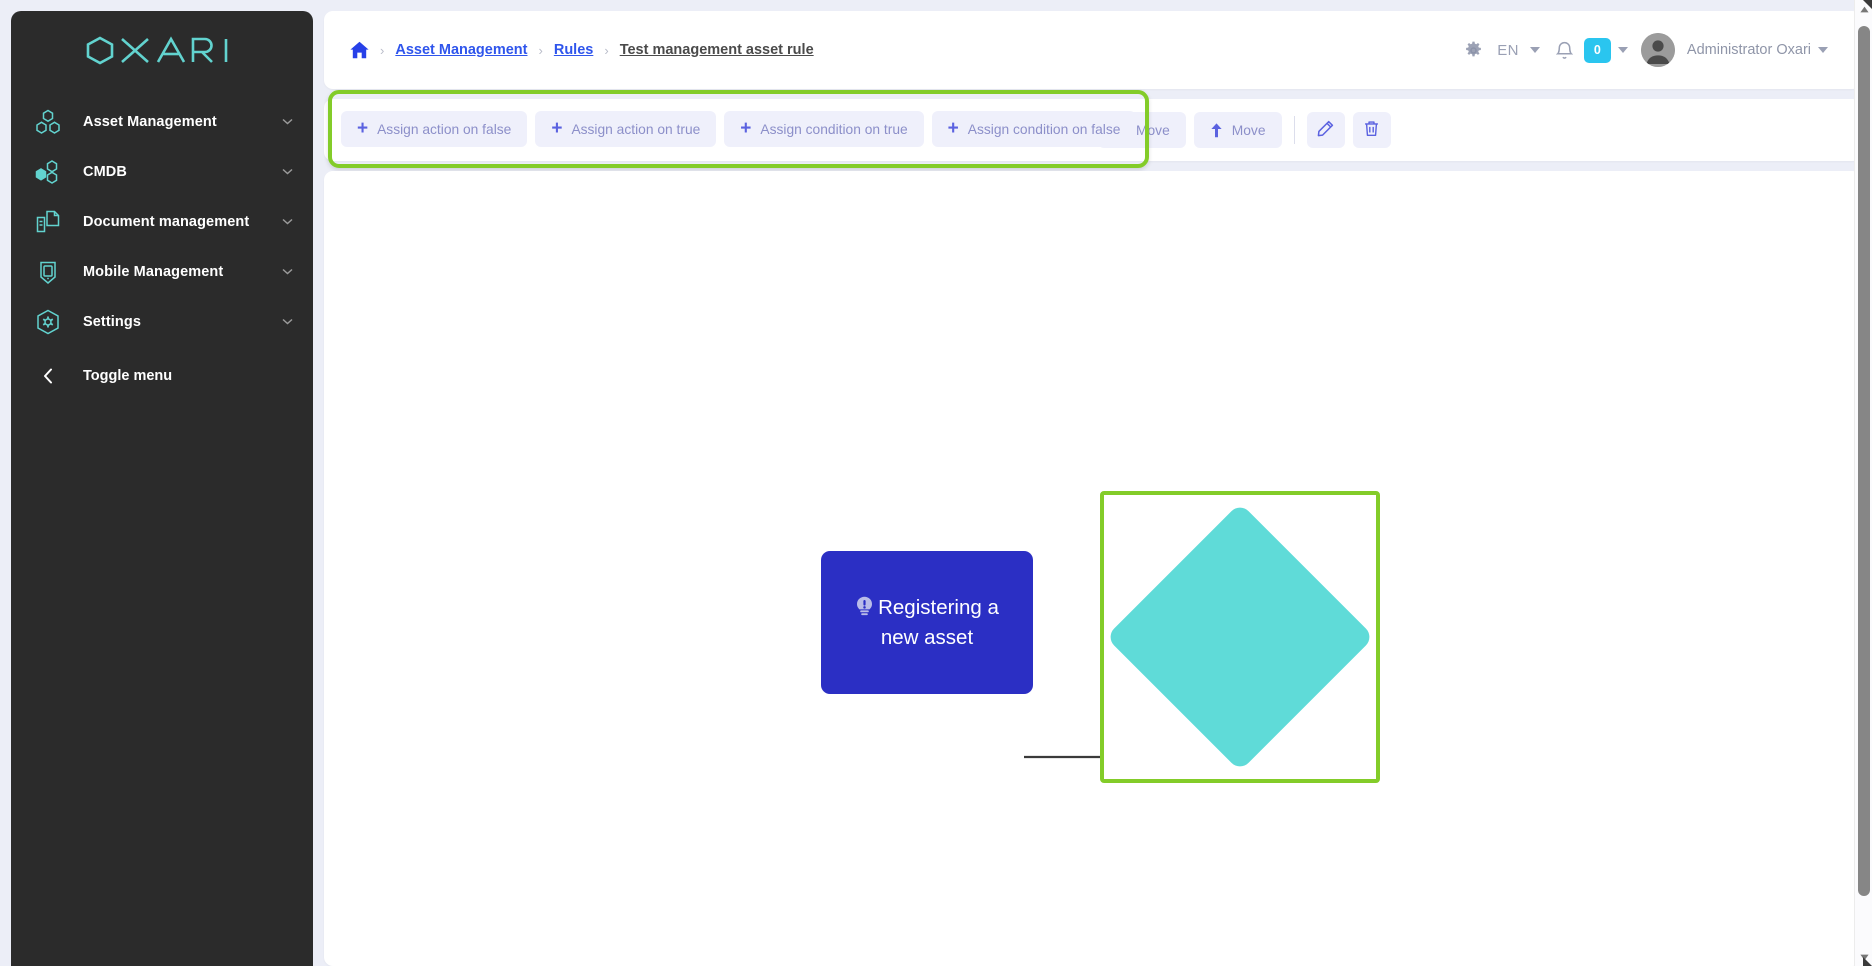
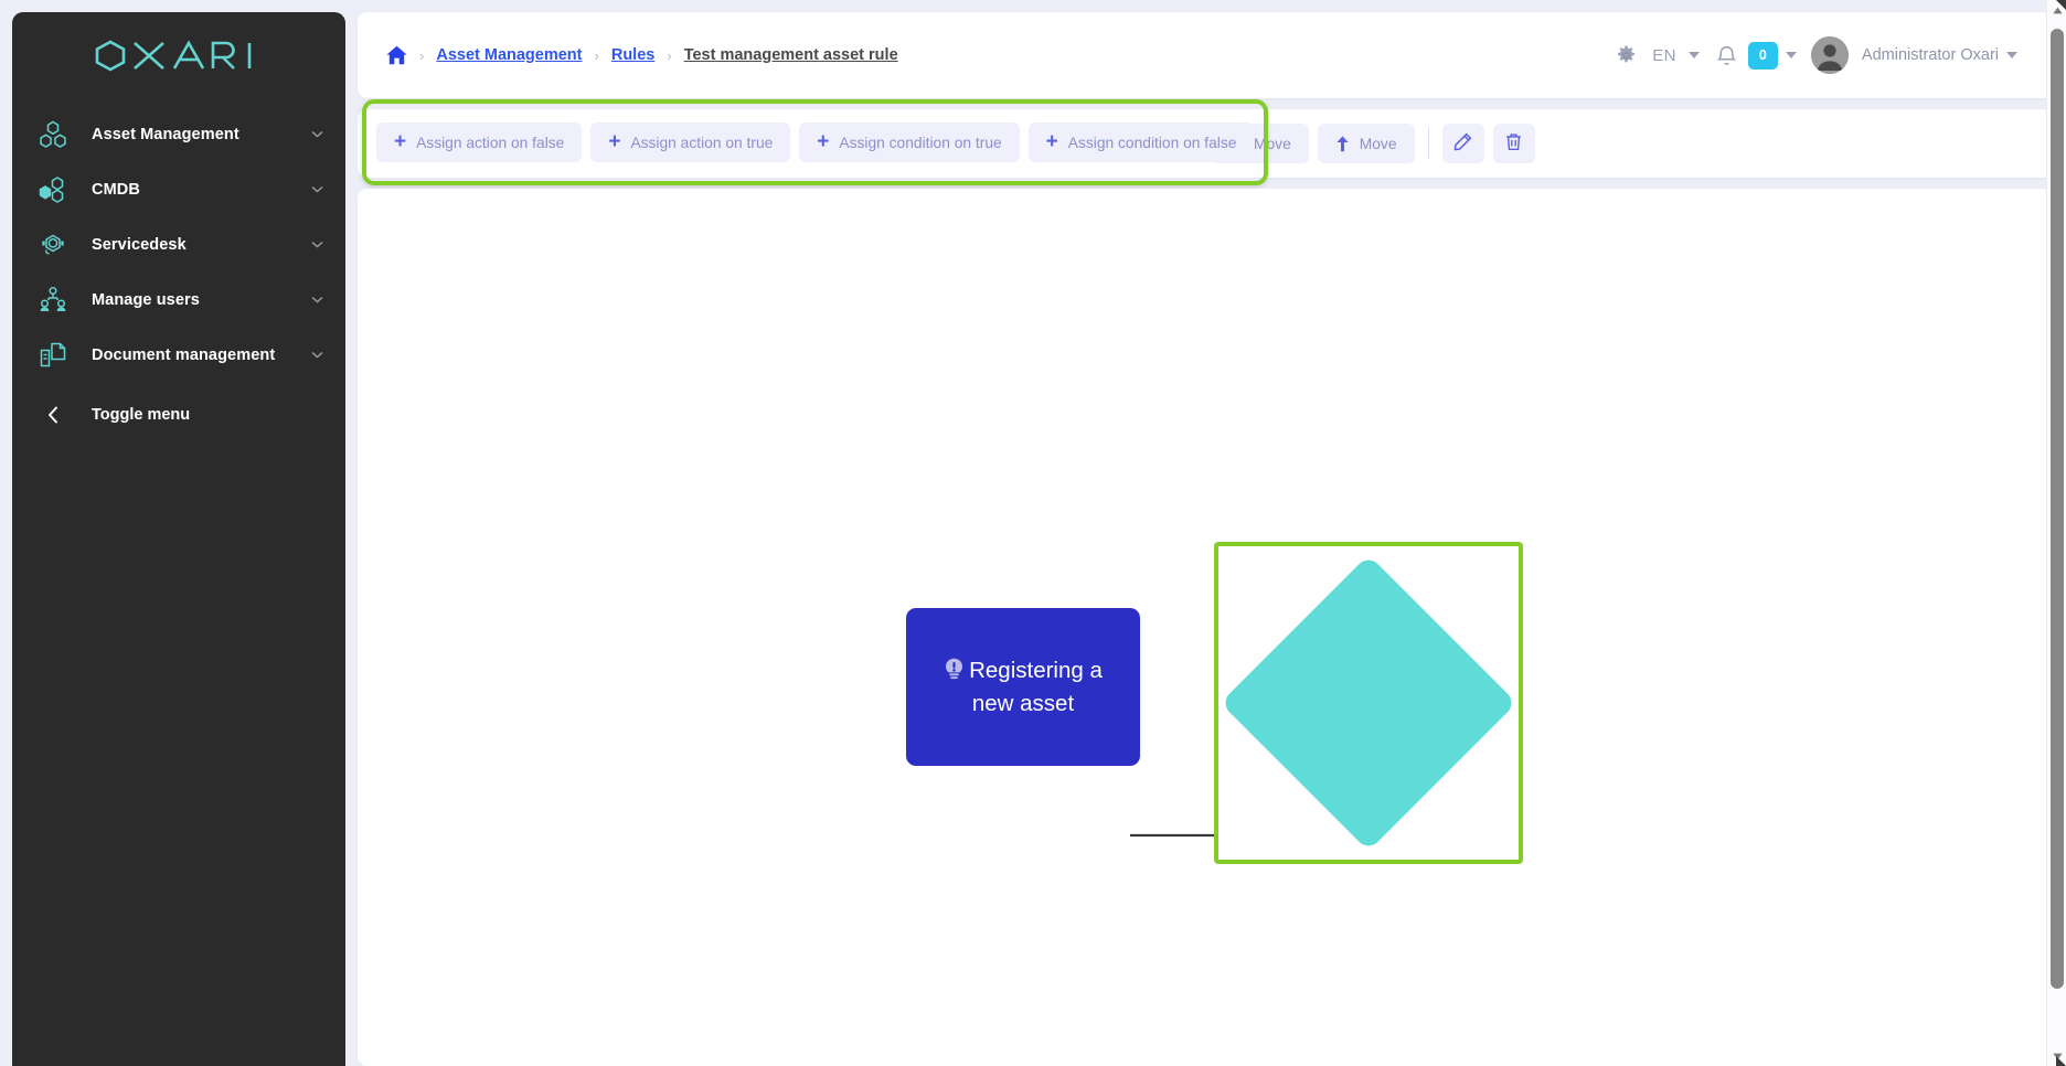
  Asset Management
  CMDB
+ Servicedesk
+ Manage users
  Document management
- Mobile Management
- Settings
  Toggle menu
  ›
  Asset Management
  ›
  Rules
  ›
  Test management asset rule
  EN
  0
  Administrator Oxari
  +
  Assign action on false
  +
  Assign action on true
  +
  Assign condition on true
  +
  Assign condition on false
  Move
  Move
  Registering a new asset
